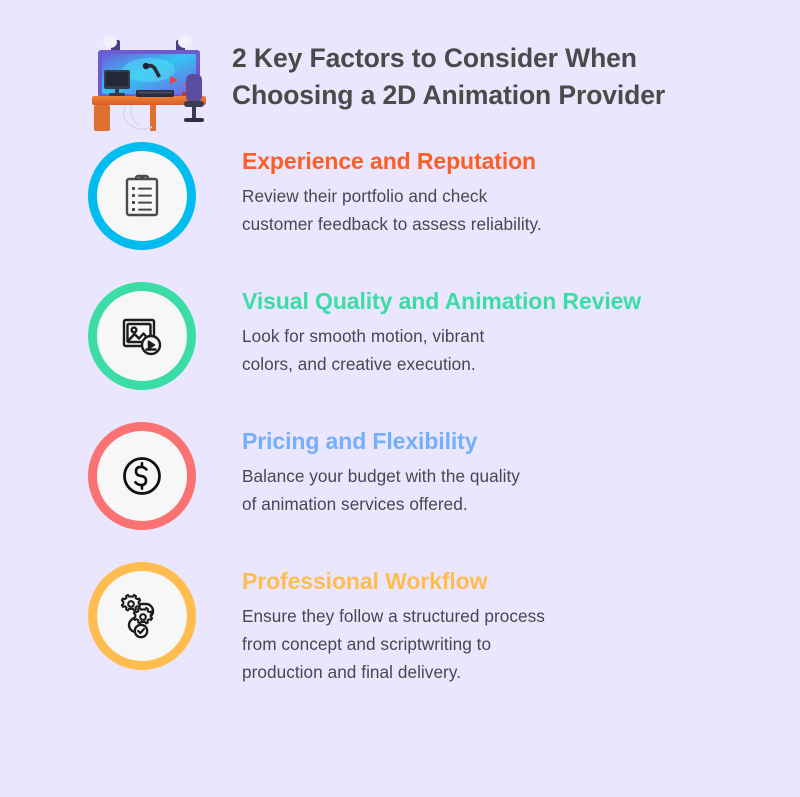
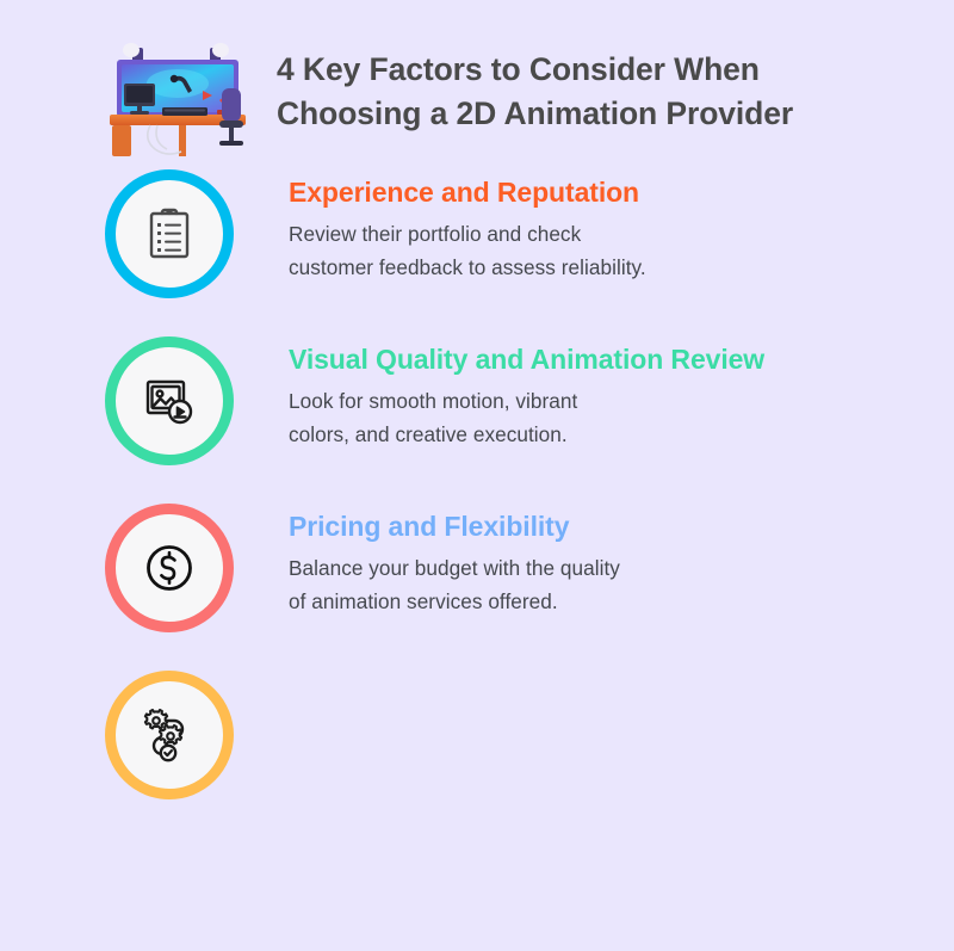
- 2 Key Factors to Consider When
+ 4 Key Factors to Consider When
  Choosing a 2D Animation Provider
  Experience and Reputation
  Review their portfolio and check
  customer feedback to assess reliability.
  Visual Quality and Animation Review
  Look for smooth motion, vibrant
  colors, and creative execution.
  Pricing and Flexibility
  Balance your budget with the quality
  of animation services offered.
- Professional Workflow
- Ensure they follow a structured process
- from concept and scriptwriting to
- production and final delivery.
